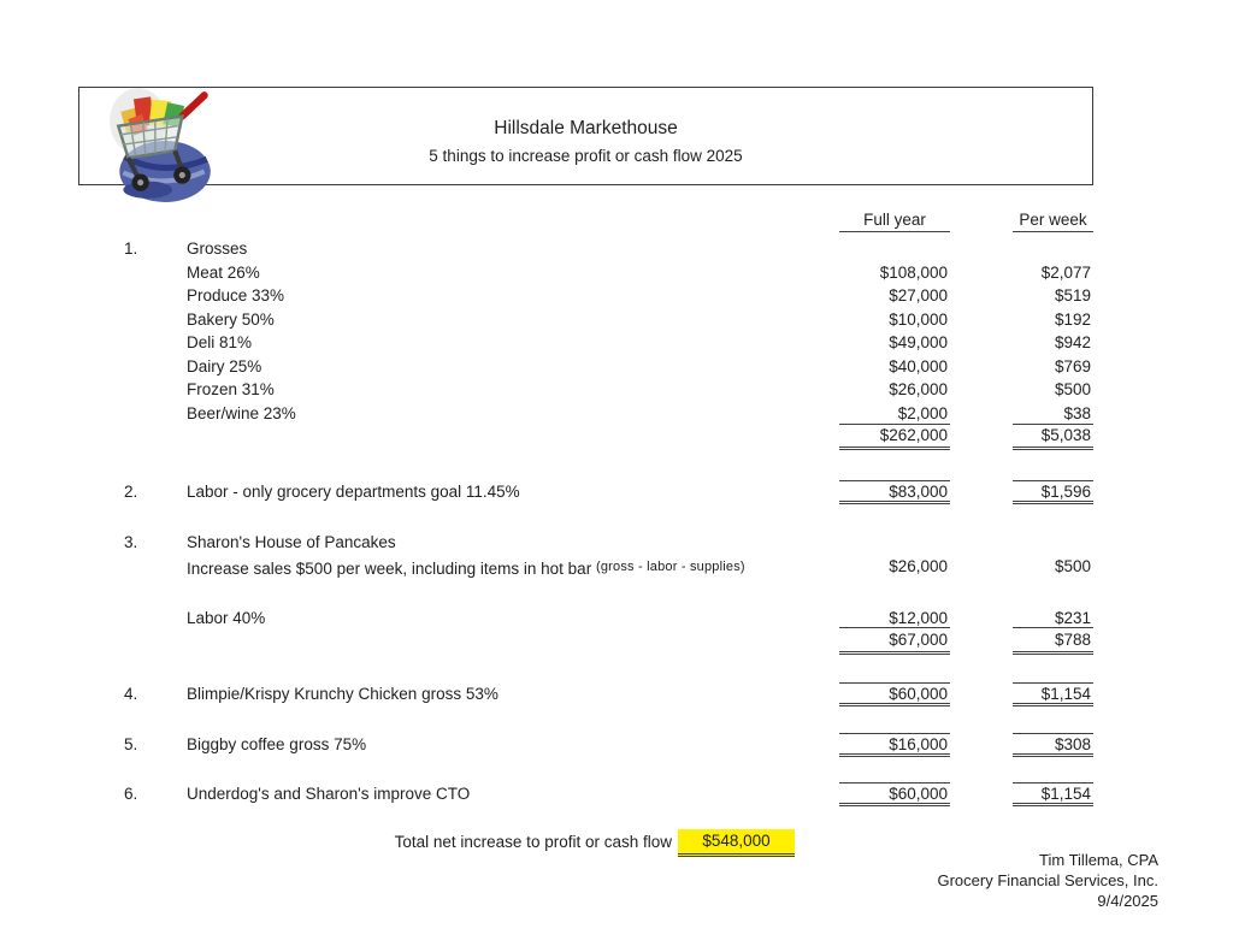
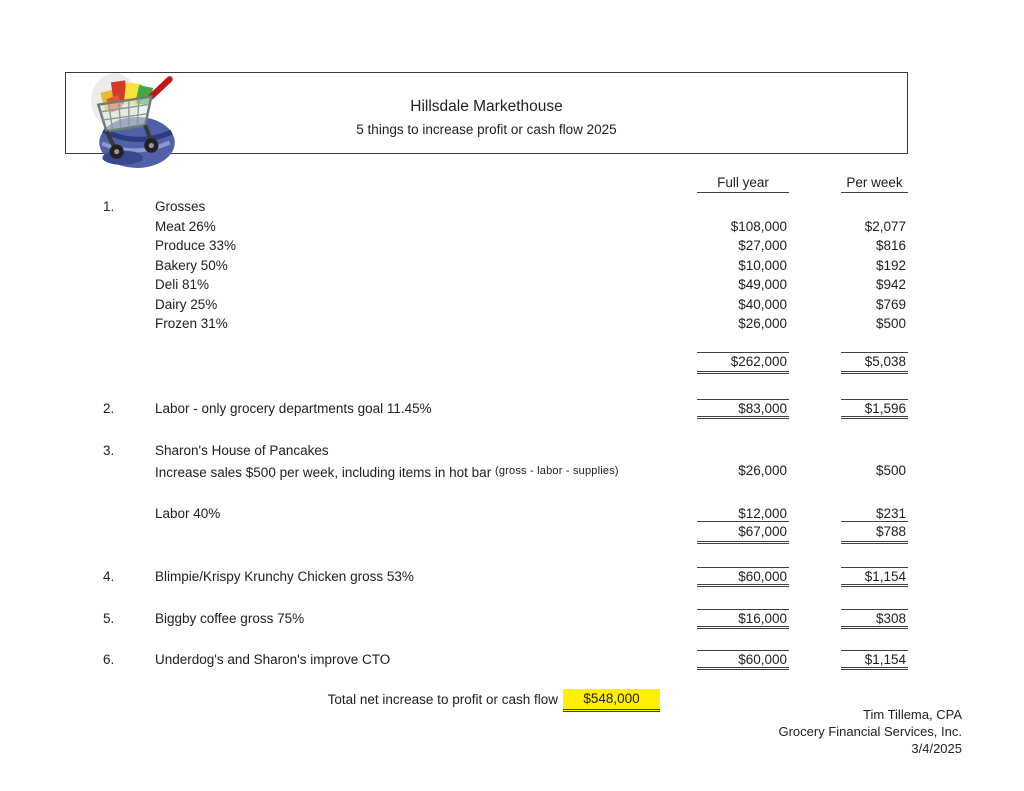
  Hillsdale Markethouse
  5 things to increase profit or cash flow 2025
  Full year
  Per week
  1.
  Grosses
  Meat 26%
  $108,000
  $2,077
  Produce 33%
  $27,000
- $519
+ $816
  Bakery 50%
  $10,000
  $192
  Deli 81%
  $49,000
  $942
  Dairy 25%
  $40,000
  $769
  Frozen 31%
  $26,000
  $500
- Beer/wine 23%
- $2,000
- $38
  $262,000
  $5,038
  2.
  Labor - only grocery departments goal 11.45%
  $83,000
  $1,596
  3.
  Sharon's House of Pancakes
  Increase sales $500 per week, including items in hot bar (gross - labor - supplies)
  $26,000
  $500
  Labor 40%
  $12,000
  $231
  $67,000
  $788
  4.
  Blimpie/Krispy Krunchy Chicken gross 53%
  $60,000
  $1,154
  5.
  Biggby coffee gross 75%
  $16,000
  $308
  6.
  Underdog's and Sharon's improve CTO
  $60,000
  $1,154
  Total net increase to profit or cash flow
  $548,000
  Tim Tillema, CPA
  Grocery Financial Services, Inc.
- 9/4/2025
+ 3/4/2025
